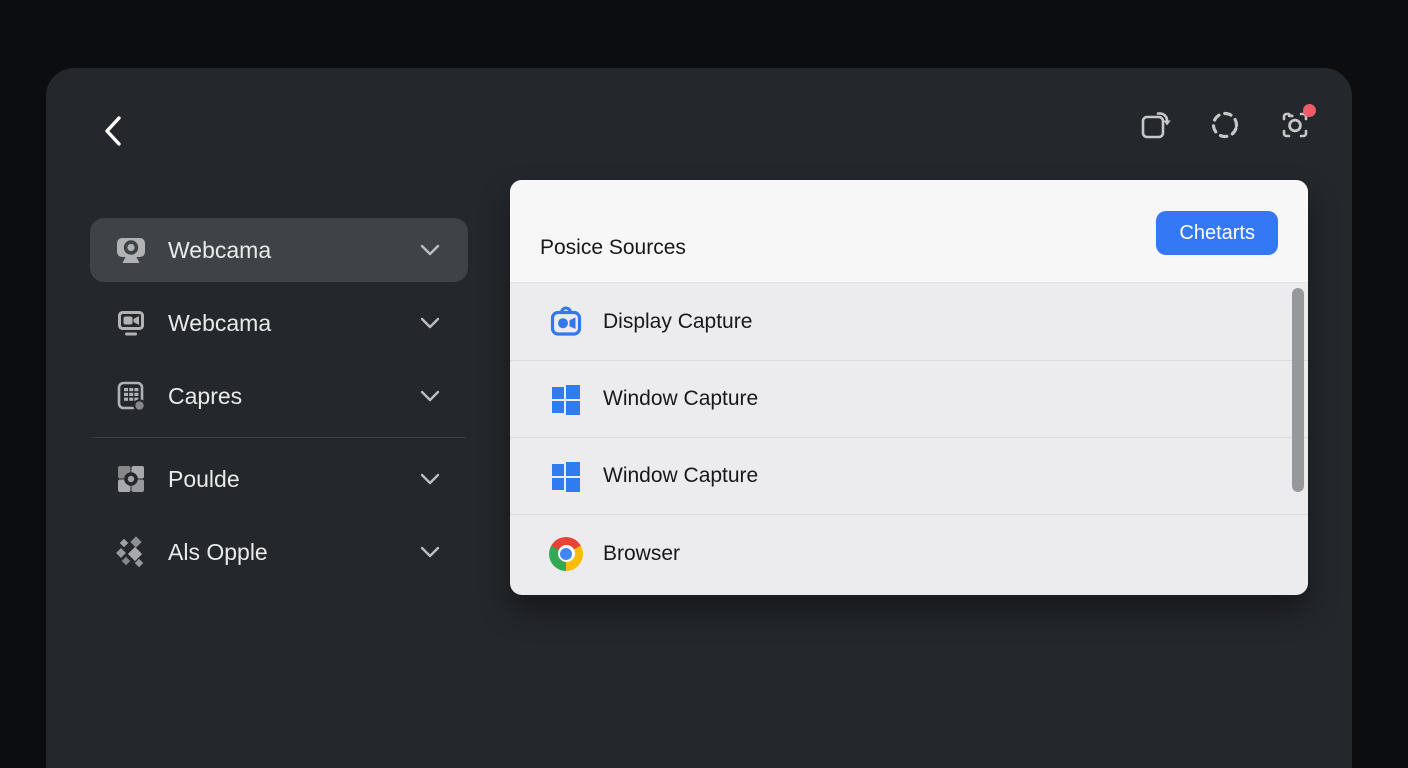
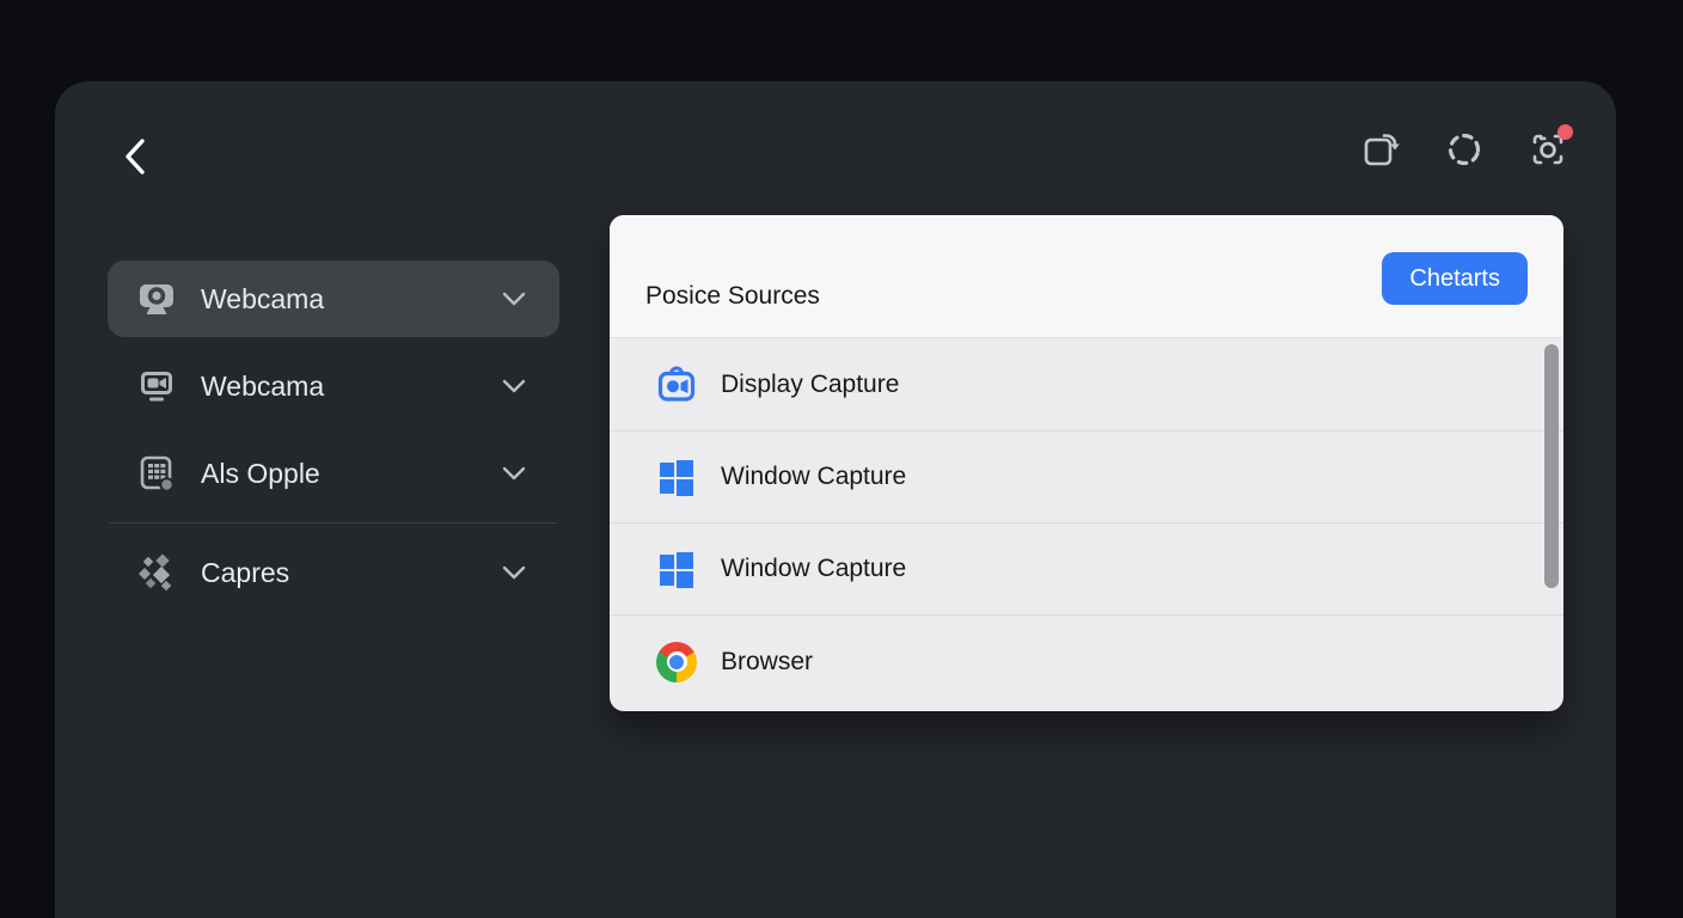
  Webcama
  Webcama
- Capres
+ Als Opple
- Poulde
- Als Opple
+ Capres
  Posice Sources
  Chetarts
  Display Capture
  Window Capture
  Window Capture
  Browser
